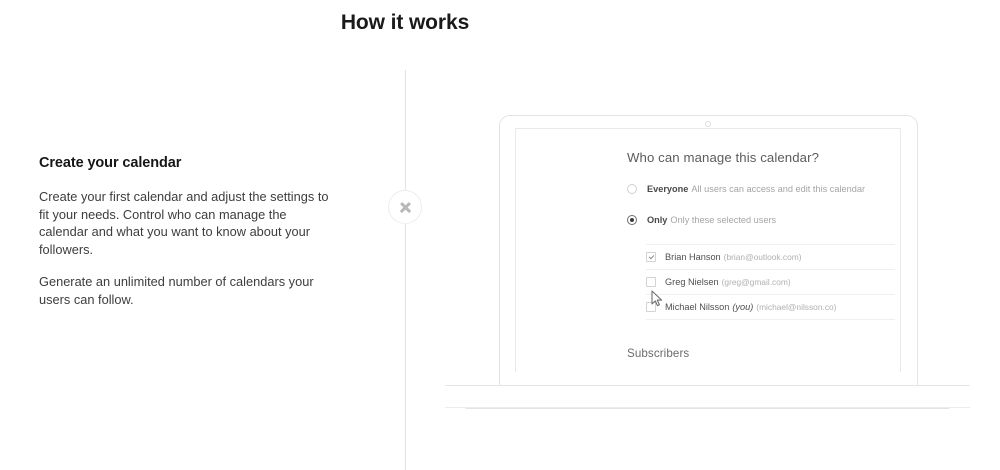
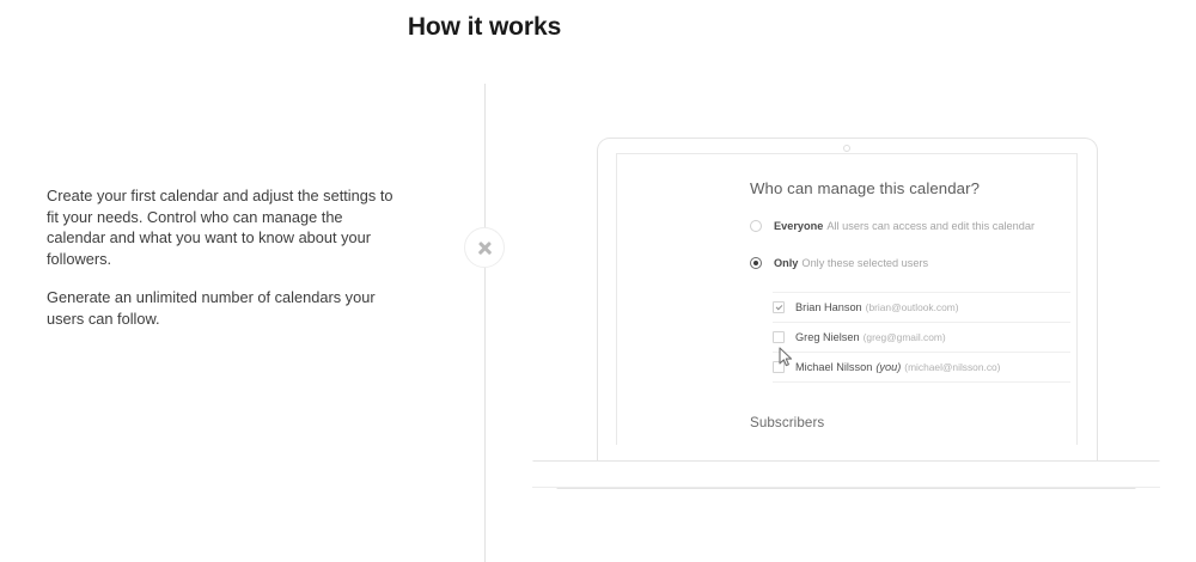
  How it works
- Create your calendar
  Create your first calendar and adjust the settings to fit your needs. Control who can manage the calendar and what you want to know about your followers.
  Generate an unlimited number of calendars your users can follow.
  Who can manage this calendar?
  Everyone
  All users can access and edit this calendar
  Only
  Only these selected users
  Brian Hanson
  (brian@outlook.com)
  Greg Nielsen
  (greg@gmail.com)
  Michael Nilsson
  (you)
  (michael@nilsson.co)
  Subscribers
